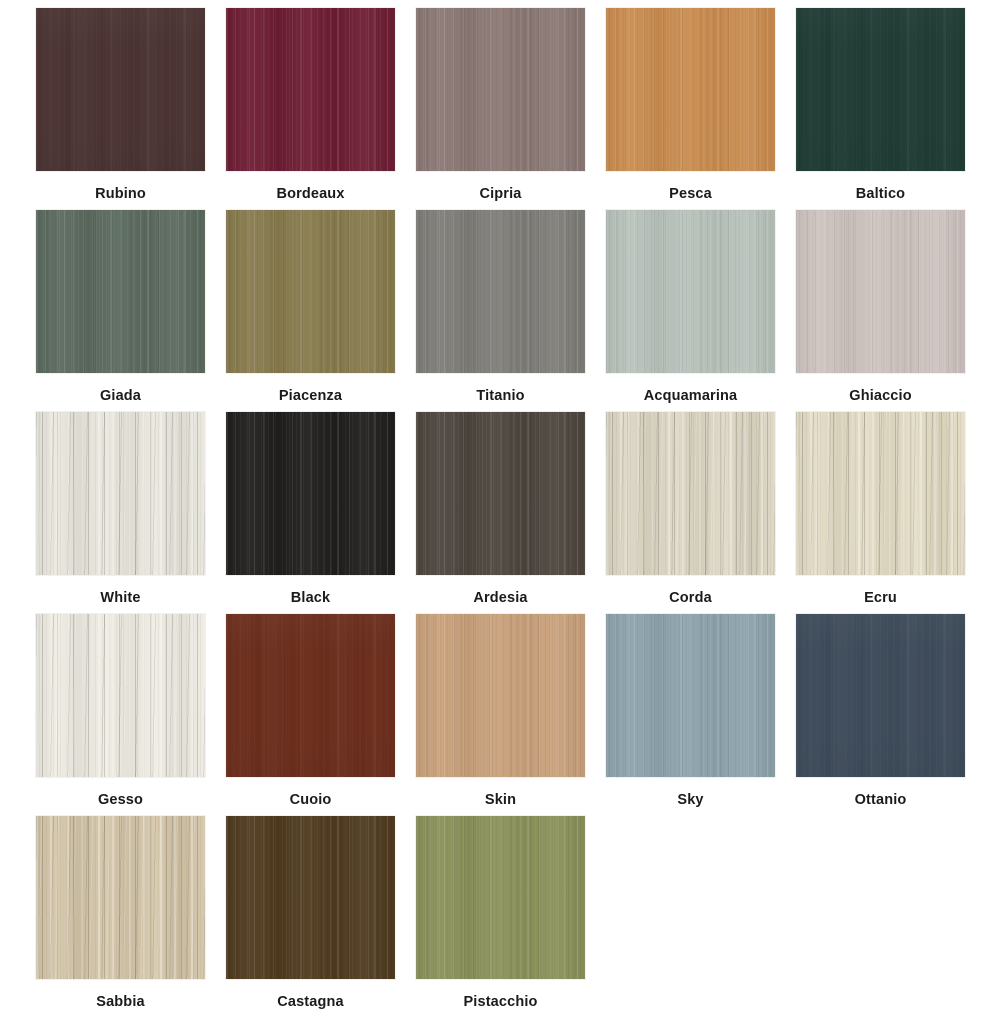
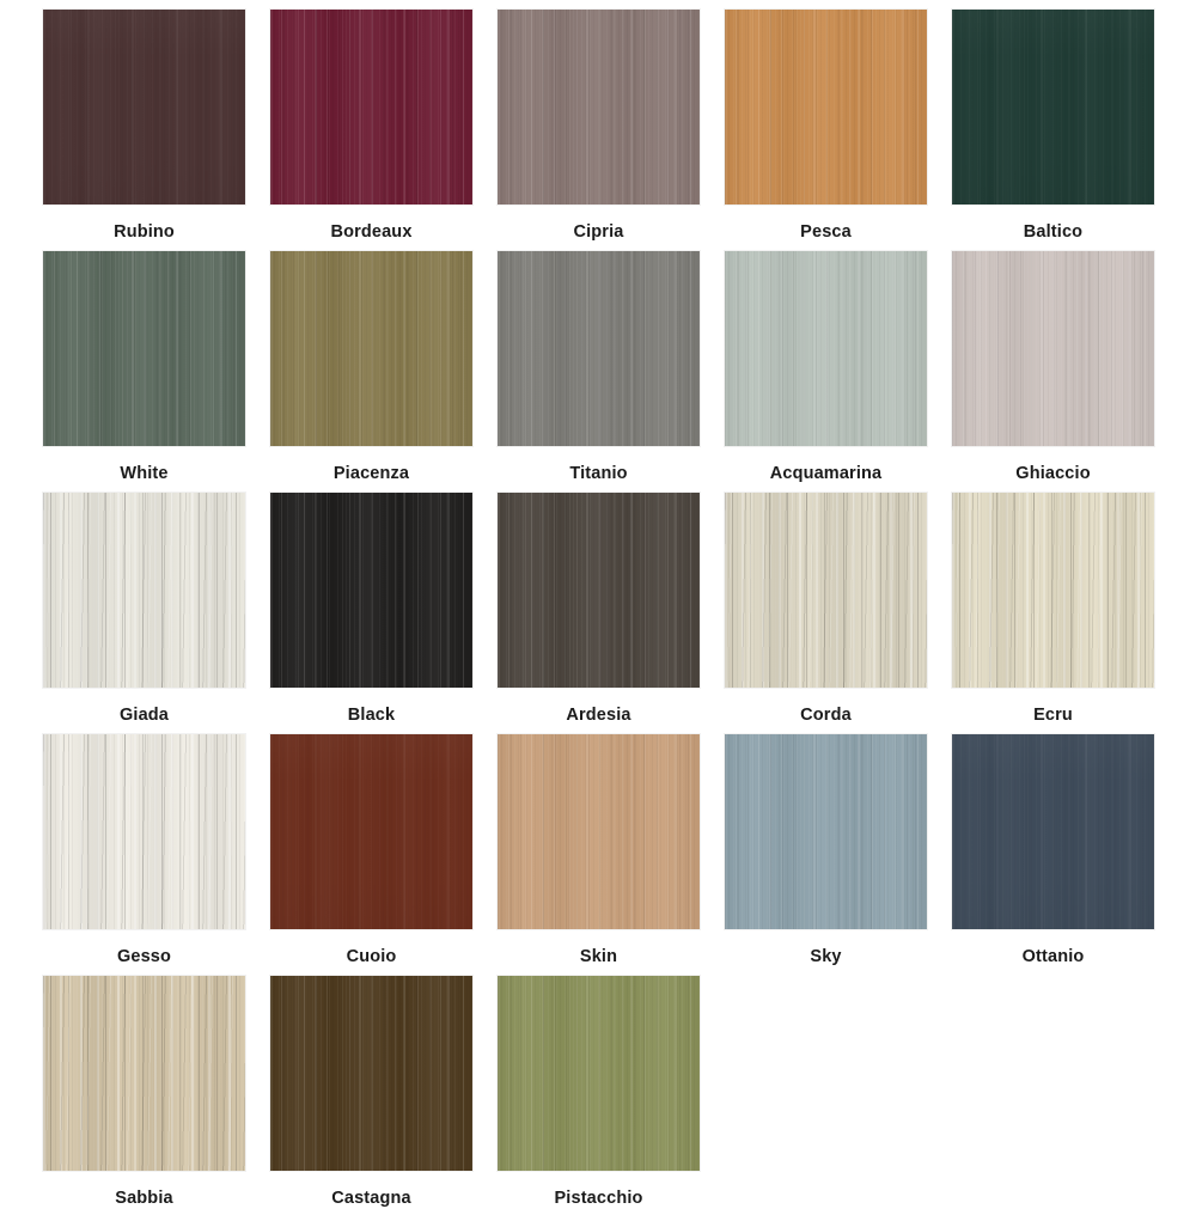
  Rubino
  Bordeaux
  Cipria
  Pesca
  Baltico
- Giada
+ White
  Piacenza
  Titanio
  Acquamarina
  Ghiaccio
- White
+ Giada
  Black
  Ardesia
  Corda
  Ecru
  Gesso
  Cuoio
  Skin
  Sky
  Ottanio
  Sabbia
  Castagna
  Pistacchio
